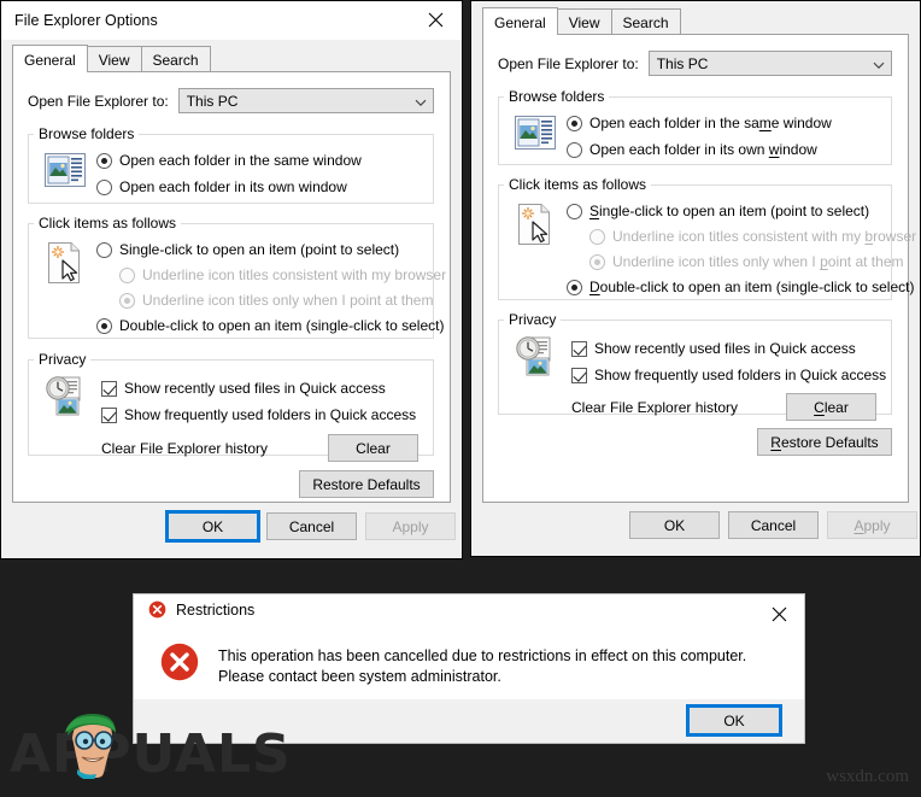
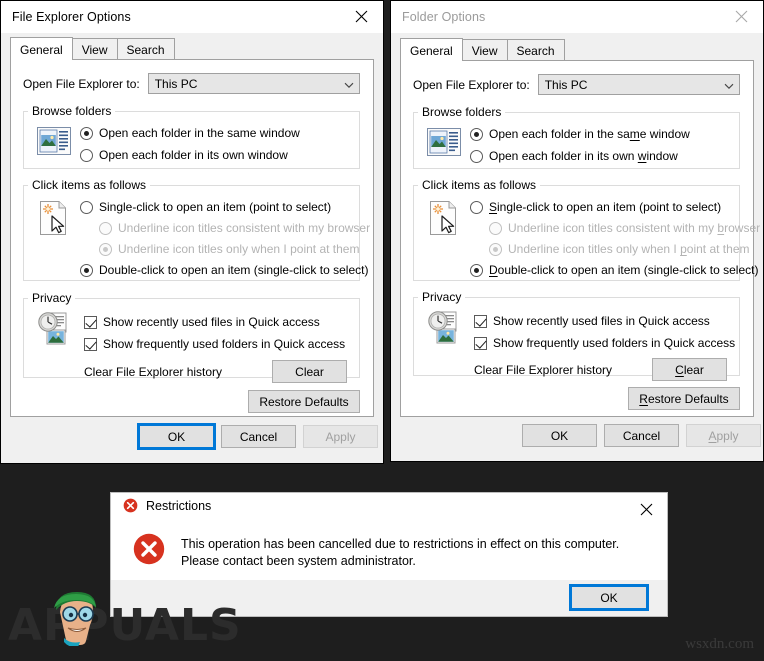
  File Explorer Options
  General
  View
  Search
  Open File Explorer to:
  This PC
  Browse folders
  Open each folder in the same window
  Open each folder in its own window
  Click items as follows
  Single-click to open an item (point to select)
  Underline icon titles consistent with my browser
  Underline icon titles only when I point at them
  Double-click to open an item (single-click to select)
  Privacy
  Show recently used files in Quick access
  Show frequently used folders in Quick access
  Clear File Explorer history
  Clear
  Restore Defaults
  OK
  Cancel
  Apply
+ Folder Options
  General
  View
  Search
  Open File Explorer to:
  This PC
  Browse folders
  Open each folder in the same window
  Open each folder in its own window
  Click items as follows
  Single-click to open an item (point to select)
  Underline icon titles consistent with my browser
  Underline icon titles only when I point at them
  Double-click to open an item (single-click to select)
  Privacy
  Show recently used files in Quick access
  Show frequently used folders in Quick access
  Clear File Explorer history
  Clear
  Restore Defaults
  OK
  Cancel
  Apply
  Restrictions
  This operation has been cancelled due to restrictions in effect on this computer. Please contact been system administrator.
  OK
  APPUALS
  wsxdn.com
